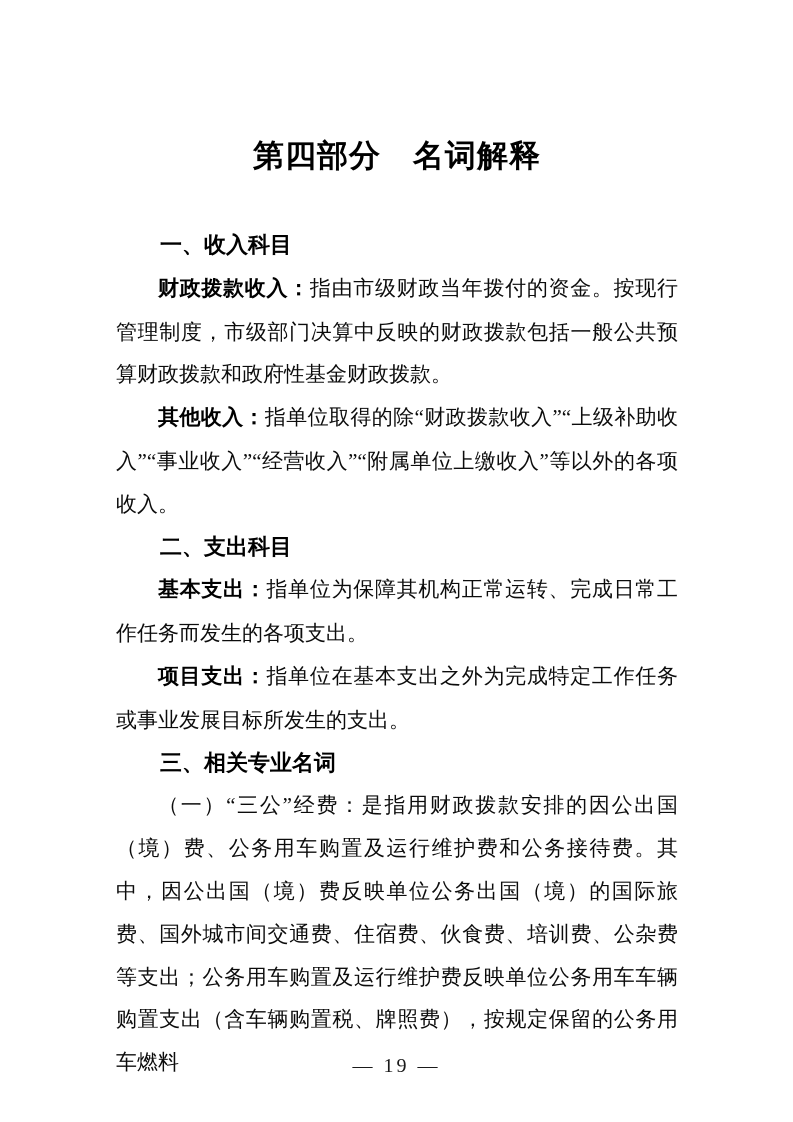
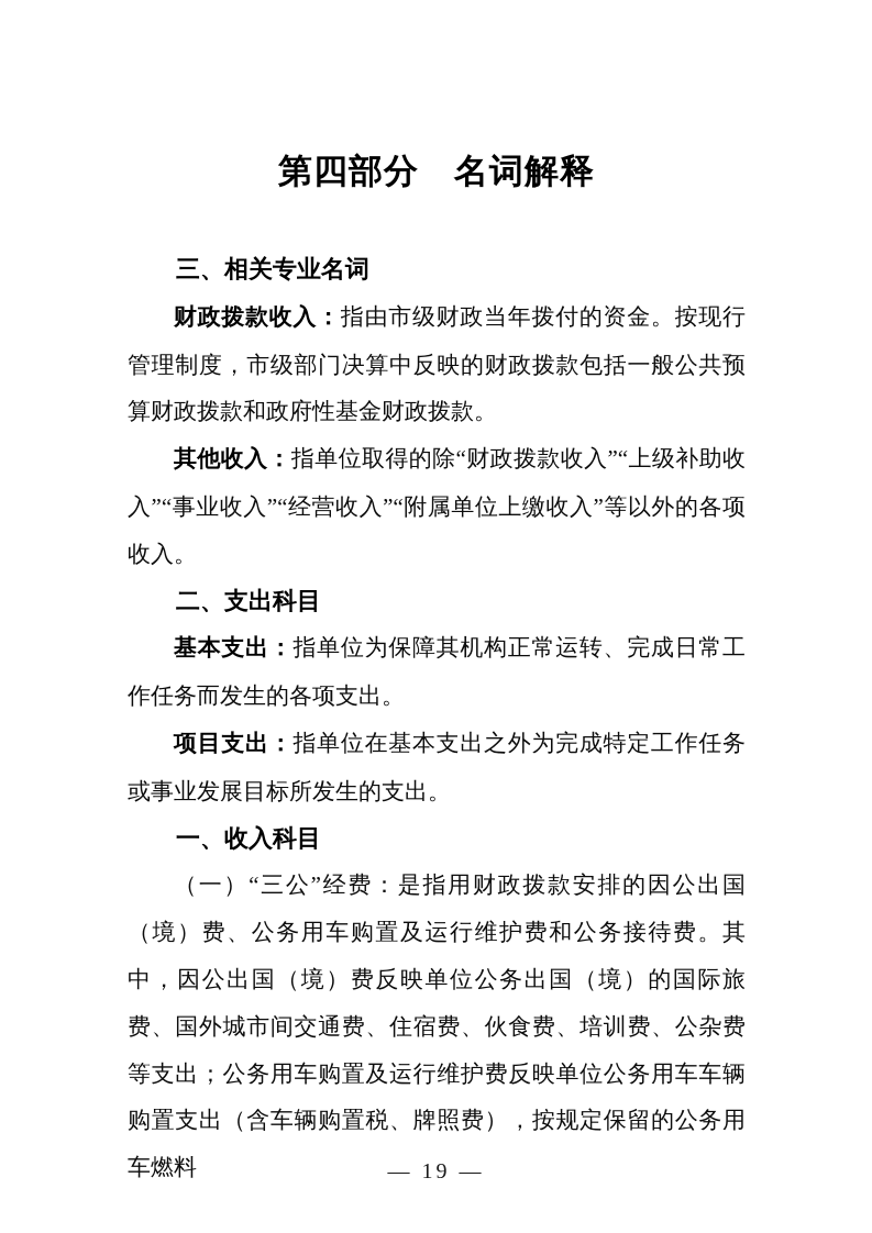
  第四部分 名词解释
- 一、收入科目
+ 三、相关专业名词
  财政拨款收入：指由市级财政当年拨付的资金。按现行管理制度，市级部门决算中反映的财政拨款包括一般公共预算财政拨款和政府性基金财政拨款。
  其他收入：指单位取得的除“财政拨款收入”“上级补助收入”“事业收入”“经营收入”“附属单位上缴收入”等以外的各项收入。
  二、支出科目
  基本支出：指单位为保障其机构正常运转、完成日常工作任务而发生的各项支出。
  项目支出：指单位在基本支出之外为完成特定工作任务或事业发展目标所发生的支出。
- 三、相关专业名词
+ 一、收入科目
  （一）“三公”经费：是指用财政拨款安排的因公出国（境）费、公务用车购置及运行维护费和公务接待费。其中，因公出国（境）费反映单位公务出国（境）的国际旅费、国外城市间交通费、住宿费、伙食费、培训费、公杂费等支出；公务用车购置及运行维护费反映单位公务用车车辆购置支出（含车辆购置税、牌照费），按规定保留的公务用车燃料
  — 19 —
